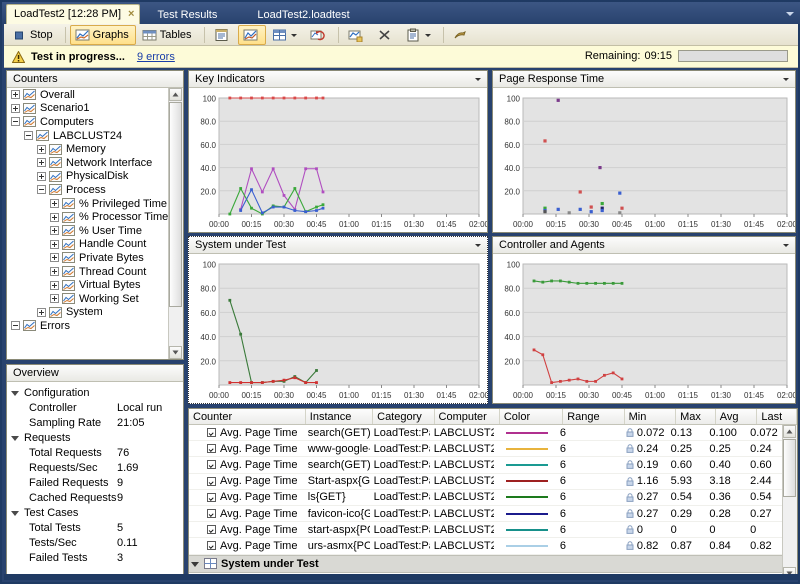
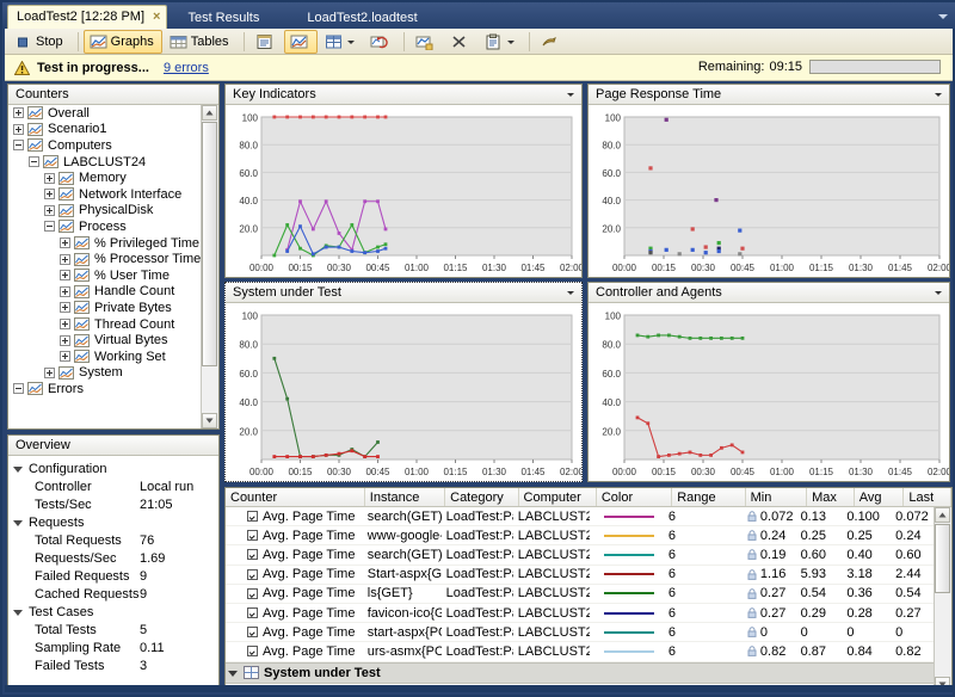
  LoadTest2 [12:28 PM]
  ×
  Test Results
  LoadTest2.loadtest
  Stop
  Graphs
  Tables
  Test in progress...
  9 errors
  Remaining:
  09:15
  Counters
  Overall
  Scenario1
  Computers
  LABCLUST24
  Memory
  Network Interface
  PhysicalDisk
  Process
  % Privileged Time
  % Processor Time
  % User Time
  Handle Count
  Private Bytes
  Thread Count
  Virtual Bytes
  Working Set
  System
  Errors
  Overview
  Configuration
  Controller
  Local run
- Sampling Rate
+ Tests/Sec
  21:05
  Requests
  Total Requests
  76
  Requests/Sec
  1.69
  Failed Requests
  9
  Cached Requests
  9
  Test Cases
  Total Tests
  5
- Tests/Sec
+ Sampling Rate
  0.11
  Failed Tests
  3
  Key Indicators
  100
  80.0
  60.0
  40.0
  20.0
  00:00
  00:15
  00:30
  00:45
  01:00
  01:15
  01:30
  01:45
  02:00
  Page Response Time
  100
  80.0
  60.0
  40.0
  20.0
  00:00
  00:15
  00:30
  00:45
  01:00
  01:15
  01:30
  01:45
  02:00
  System under Test
  100
  80.0
  60.0
  40.0
  20.0
  00:00
  00:15
  00:30
  00:45
  01:00
  01:15
  01:30
  01:45
  02:00
  Controller and Agents
  100
  80.0
  60.0
  40.0
  20.0
  00:00
  00:15
  00:30
  00:45
  01:00
  01:15
  01:30
  01:45
  02:00
  Counter
  Instance
  Category
  Computer
  Color
  Range
  Min
  Max
  Avg
  Last
  Avg. Page Time
  search(GET)
  LoadTest:P
  LABCLUST2
  6
  0.072
  0.13
  0.100
  0.072
  Avg. Page Time
  www-google
  LoadTest:P
  LABCLUST2
  6
  0.24
  0.25
  0.25
  0.24
  Avg. Page Time
  search(GET)
  LoadTest:P
  LABCLUST2
  6
  0.19
  0.60
  0.40
  0.60
  Avg. Page Time
  Start-aspx{G
  LoadTest:P
  LABCLUST2
  6
  1.16
  5.93
  3.18
  2.44
  Avg. Page Time
  ls{GET}
  LoadTest:P
  LABCLUST2
  6
  0.27
  0.54
  0.36
  0.54
  Avg. Page Time
  favicon-ico{G
  LoadTest:P
  LABCLUST2
  6
  0.27
  0.29
  0.28
  0.27
  Avg. Page Time
  start-aspx{P
  LoadTest:P
  LABCLUST2
  6
  0
  0
  0
  0
  Avg. Page Time
  urs-asmx{PO
  LoadTest:P
  LABCLUST2
  6
  0.82
  0.87
  0.84
  0.82
  System under Test
